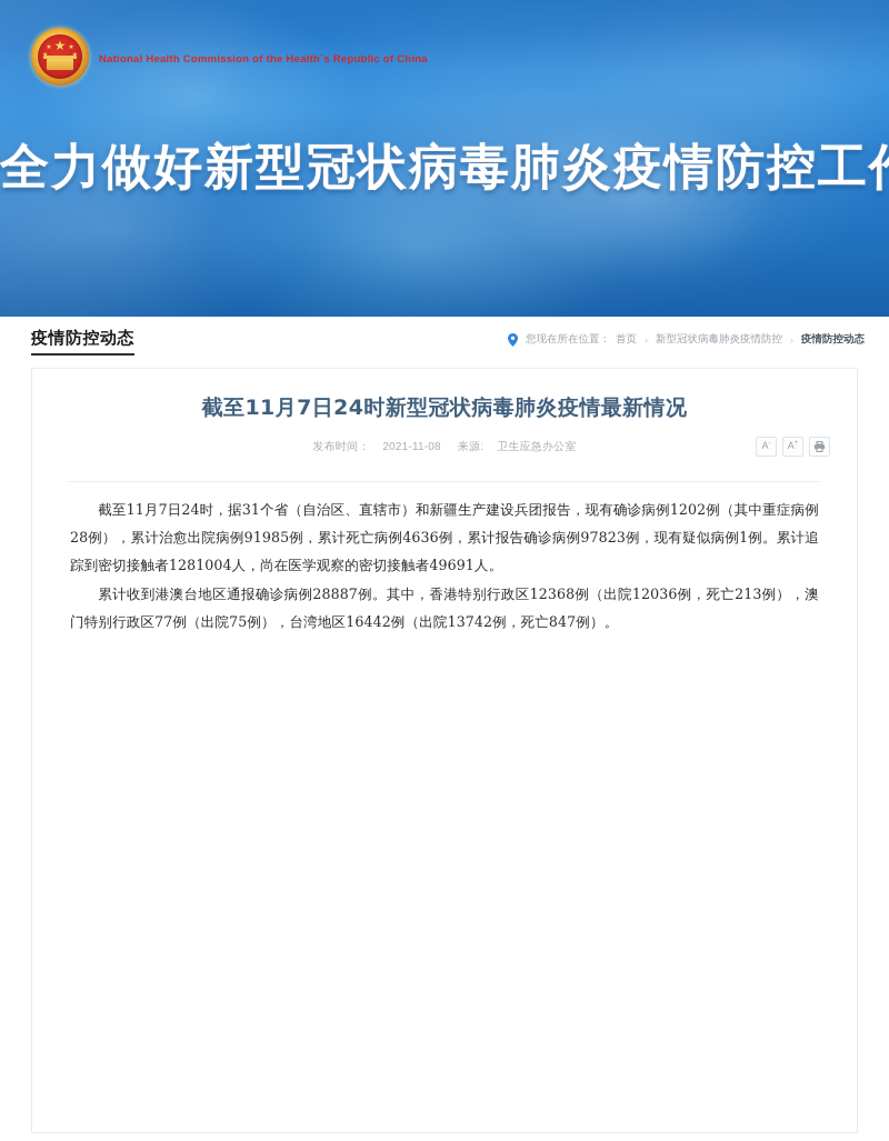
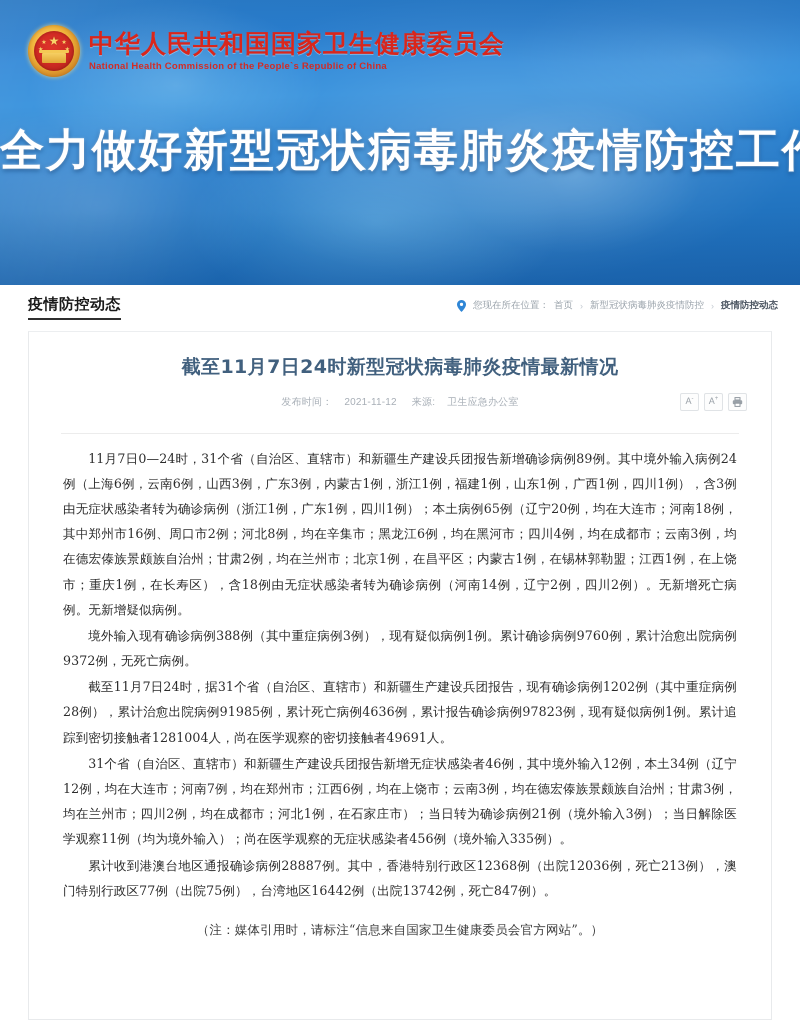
  ★
+ 中华人民共和国国家卫生健康委员会
- National Health Commission of the Health`s Republic of China
+ National Health Commission of the People`s Republic of China
  全力做好新型冠状病毒肺炎疫情防控工
  疫情防控动态
  您现在所在位置：
  首页
  ›
  新型冠状病毒肺炎疫情防控
  ›
  疫情防控动态
  截至11月7日24时新型冠状病毒肺炎疫情最新情况
- 发布时间： 2021-11-08 来源: 卫生应急办公室
+ 发布时间： 2021-11-12 来源: 卫生应急办公室
  A
  A
+ 11月7日0—24时，31个省（自治区、直辖市）和新疆生产建设兵团报告新增确诊病例89例。其中境外输入病例24例（上海6例，云南6例，山西3例，广东3例，内蒙古1例，浙江1例，福建1例，山东1例，广西1例，四川1例），含3例由无症状感染者转为确诊病例（浙江1例，广东1例，四川1例）；本土病例65例（辽宁20例，均在大连市；河南18例，其中郑州市16例、周口市2例；河北8例，均在辛集市；黑龙江6例，均在黑河市；四川4例，均在成都市；云南3例，均在德宏傣族景颇族自治州；甘肃2例，均在兰州市；北京1例，在昌平区；内蒙古1例，在锡林郭勒盟；江西1例，在上饶市；重庆1例，在长寿区），含18例由无症状感染者转为确诊病例（河南14例，辽宁2例，四川2例）。无新增死亡病例。无新增疑似病例。
+ 境外输入现有确诊病例388例（其中重症病例3例），现有疑似病例1例。累计确诊病例9760例，累计治愈出院病例9372例，无死亡病例。
  截至11月7日24时，据31个省（自治区、直辖市）和新疆生产建设兵团报告，现有确诊病例1202例（其中重症病例28例），累计治愈出院病例91985例，累计死亡病例4636例，累计报告确诊病例97823例，现有疑似病例1例。累计追踪到密切接触者1281004人，尚在医学观察的密切接触者49691人。
+ 31个省（自治区、直辖市）和新疆生产建设兵团报告新增无症状感染者46例，其中境外输入12例，本土34例（辽宁12例，均在大连市；河南7例，均在郑州市；江西6例，均在上饶市；云南3例，均在德宏傣族景颇族自治州；甘肃3例，均在兰州市；四川2例，均在成都市；河北1例，在石家庄市）；当日转为确诊病例21例（境外输入3例）；当日解除医学观察11例（均为境外输入）；尚在医学观察的无症状感染者456例（境外输入335例）。
  累计收到港澳台地区通报确诊病例28887例。其中，香港特别行政区12368例（出院12036例，死亡213例），澳门特别行政区77例（出院75例），台湾地区16442例（出院13742例，死亡847例）。
+ （注：媒体引用时，请标注“信息来自国家卫生健康委员会官方网站”。）
